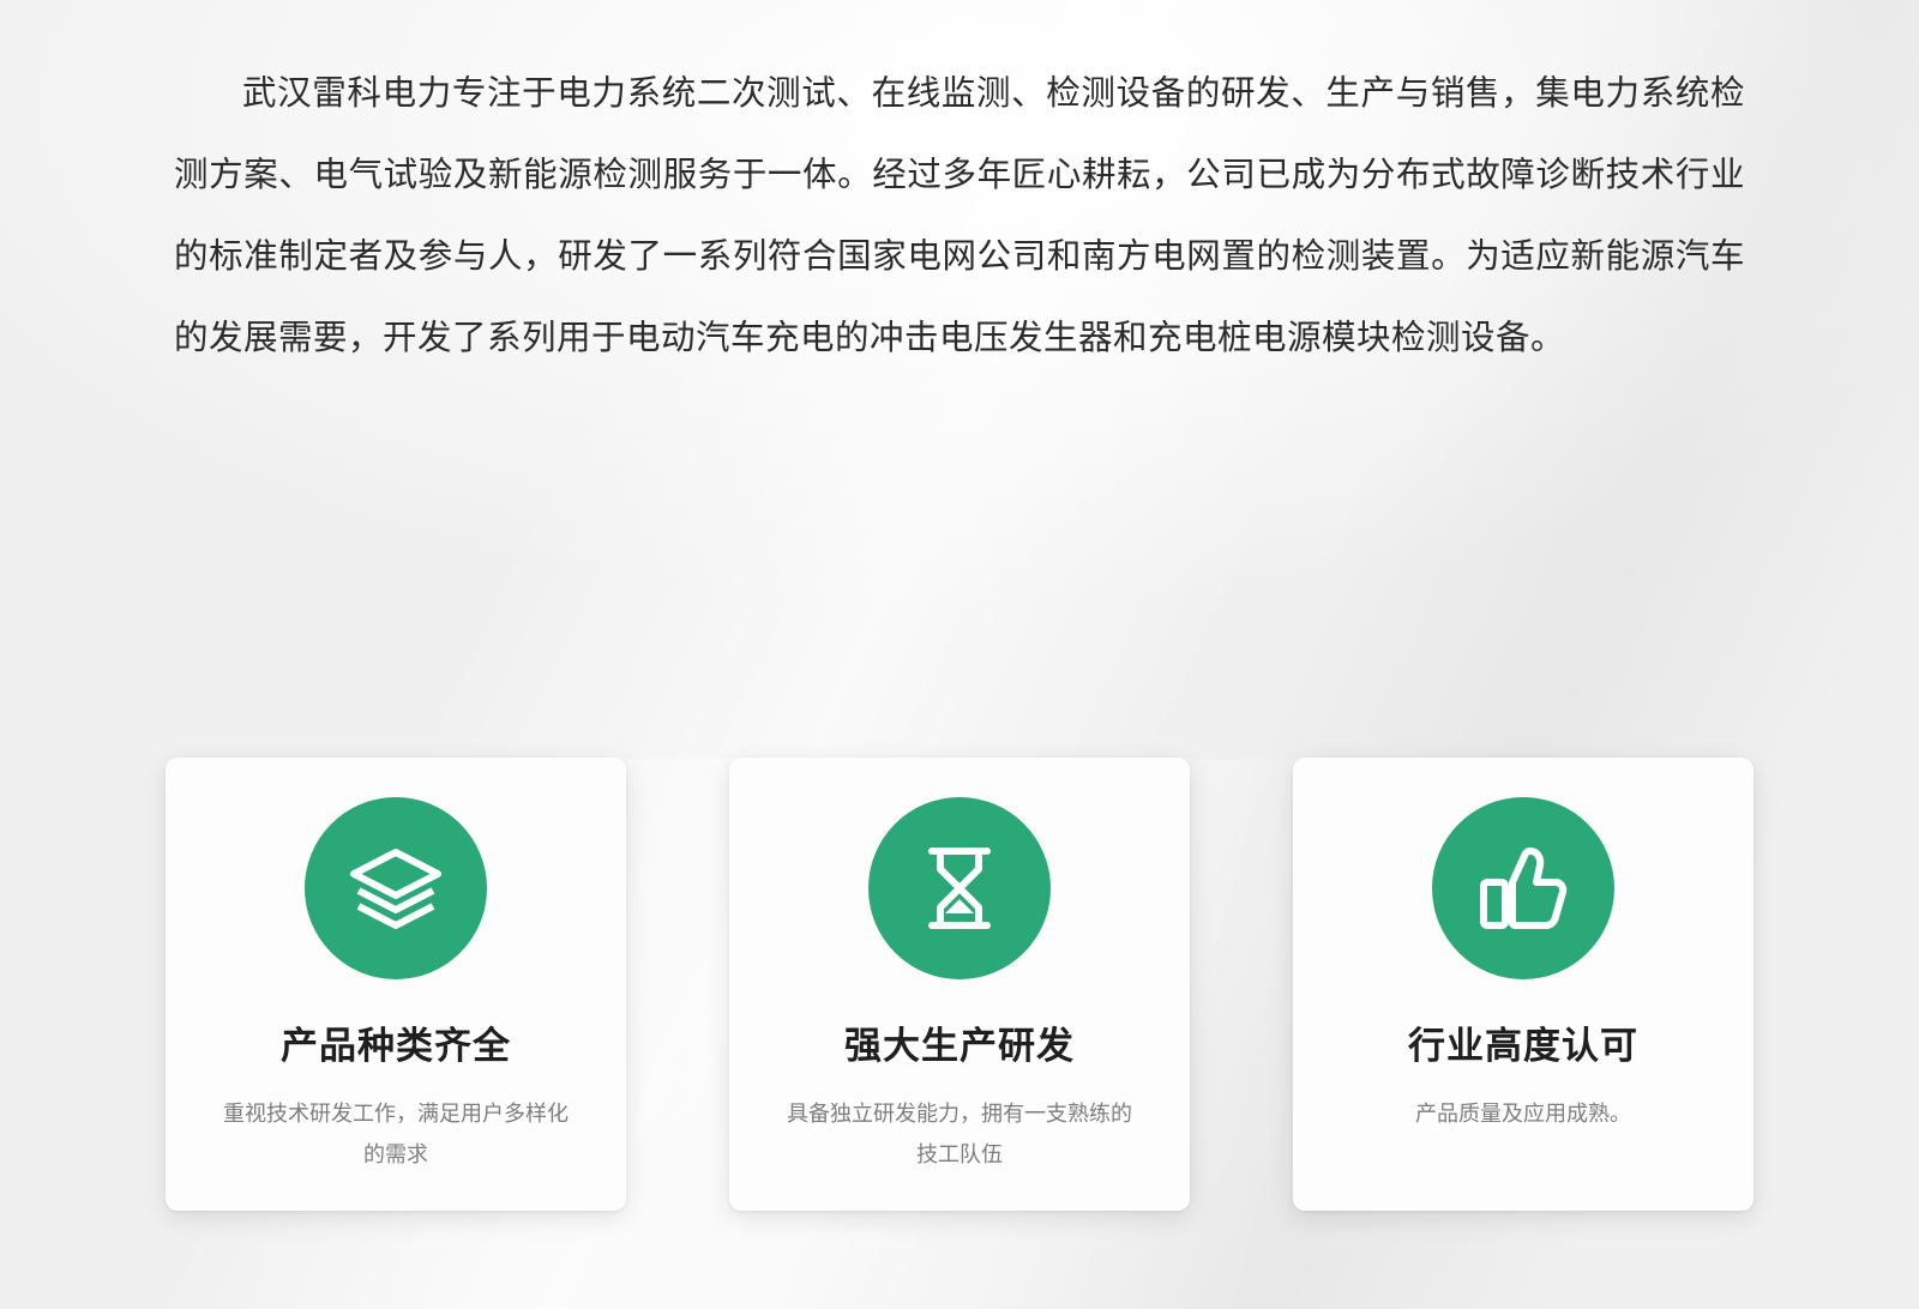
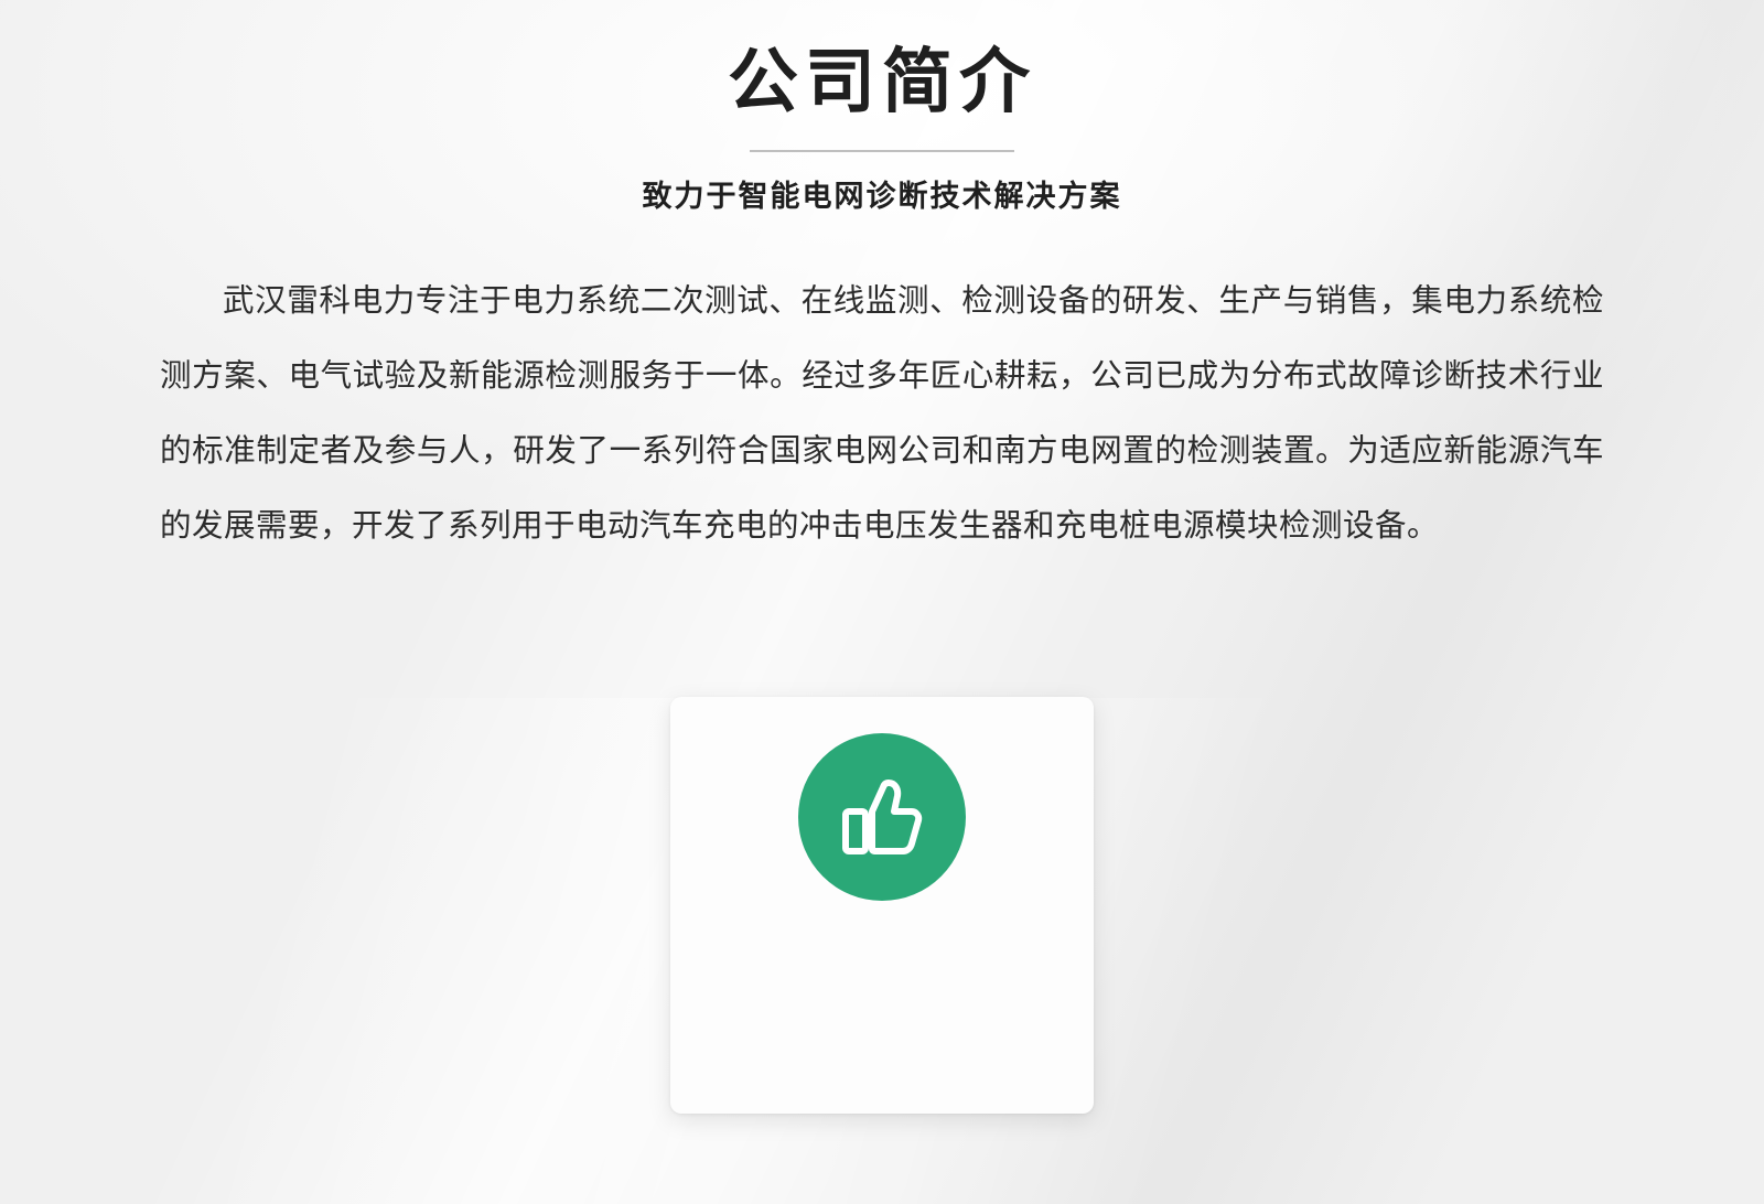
+ 公司简介
+ 致力于智能电网诊断技术解决方案
  武汉雷科电力专注于电力系统二次测试、在线监测、检测设备的研发、生产与销售，集电力系统检测方案、电气试验及新能源检测服务于一体。经过多年匠心耕耘，公司已成为分布式故障诊断技术行业的标准制定者及参与人，研发了一系列符合国家电网公司和南方电网置的检测装置。为适应新能源汽车的发展需要，开发了系列用于电动汽车充电的冲击电压发生器和充电桩电源模块检测设备。
- 产品种类齐全
- 重视技术研发工作，满足用户多样化的需求
- 强大生产研发
- 具备独立研发能力，拥有一支熟练的技工队伍
- 行业高度认可
- 产品质量及应用成熟。
